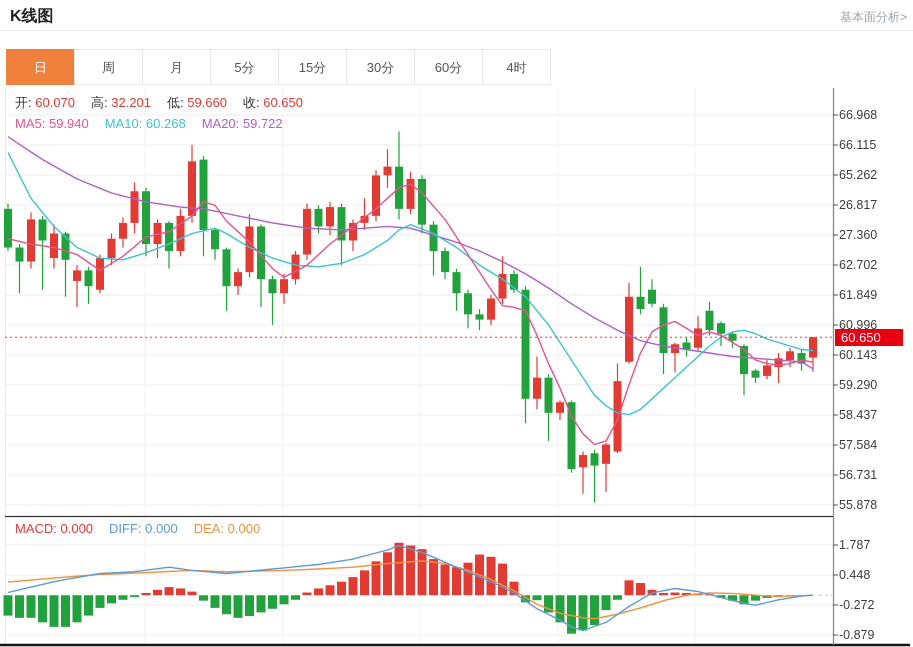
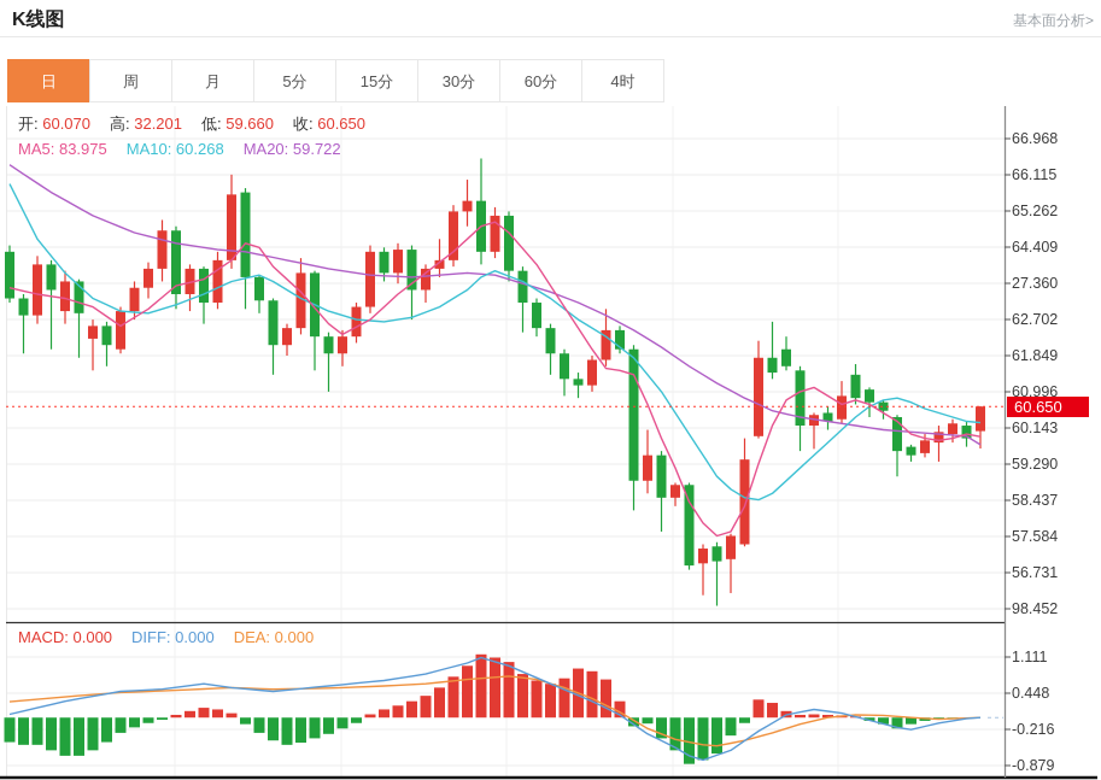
  K线图
  基本面分析>
  日
  周
  月
  5分
  15分
  30分
  60分
  4时
  开: 60.070 高: 32.201 低: 59.660 收: 60.650
- MA5: 59.940 MA10: 60.268 MA20: 59.722
+ MA5: 83.975 MA10: 60.268 MA20: 59.722
  MACD: 0.000 DIFF: 0.000 DEA: 0.000
  66.968
  66.115
  65.262
- 26.817
+ 64.409
  27.360
  62.702
  61.849
  60.996
  60.143
  59.290
  58.437
  57.584
  56.731
- 55.878
+ 98.452
- 1.787
+ 1.111
  0.448
- -0.272
+ -0.216
  -0.879
  60.650
